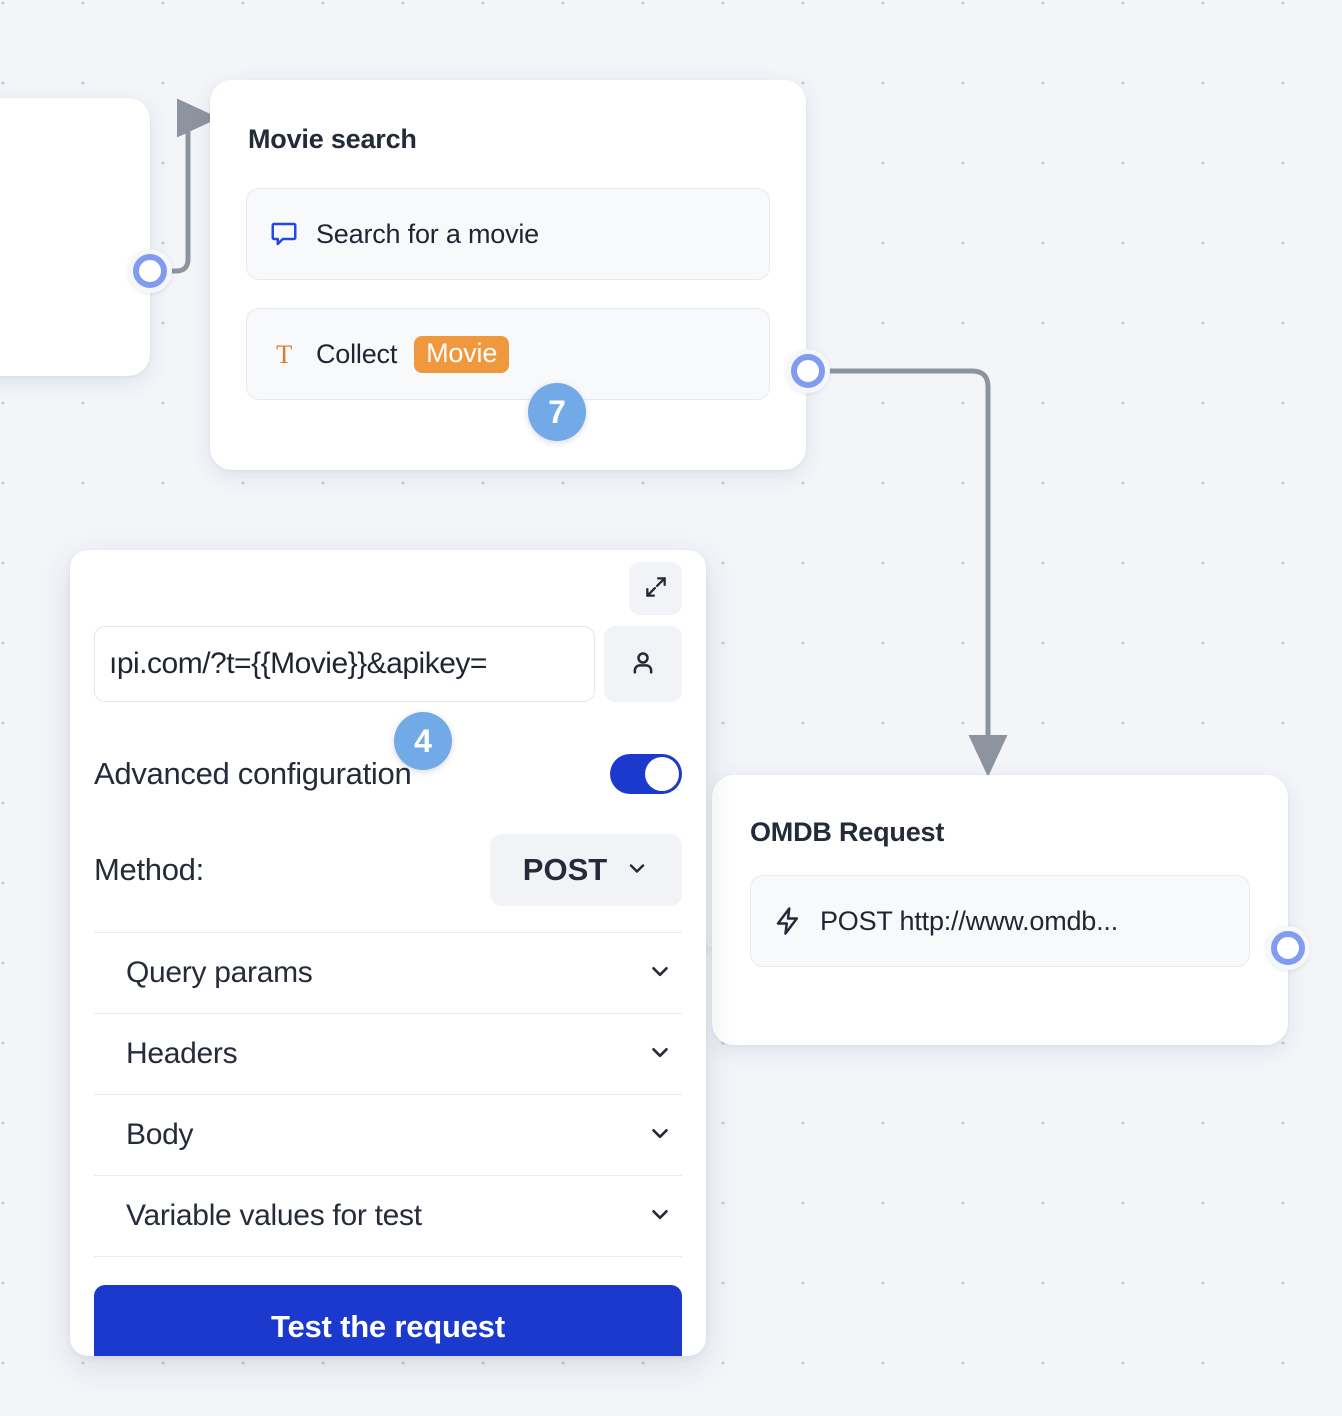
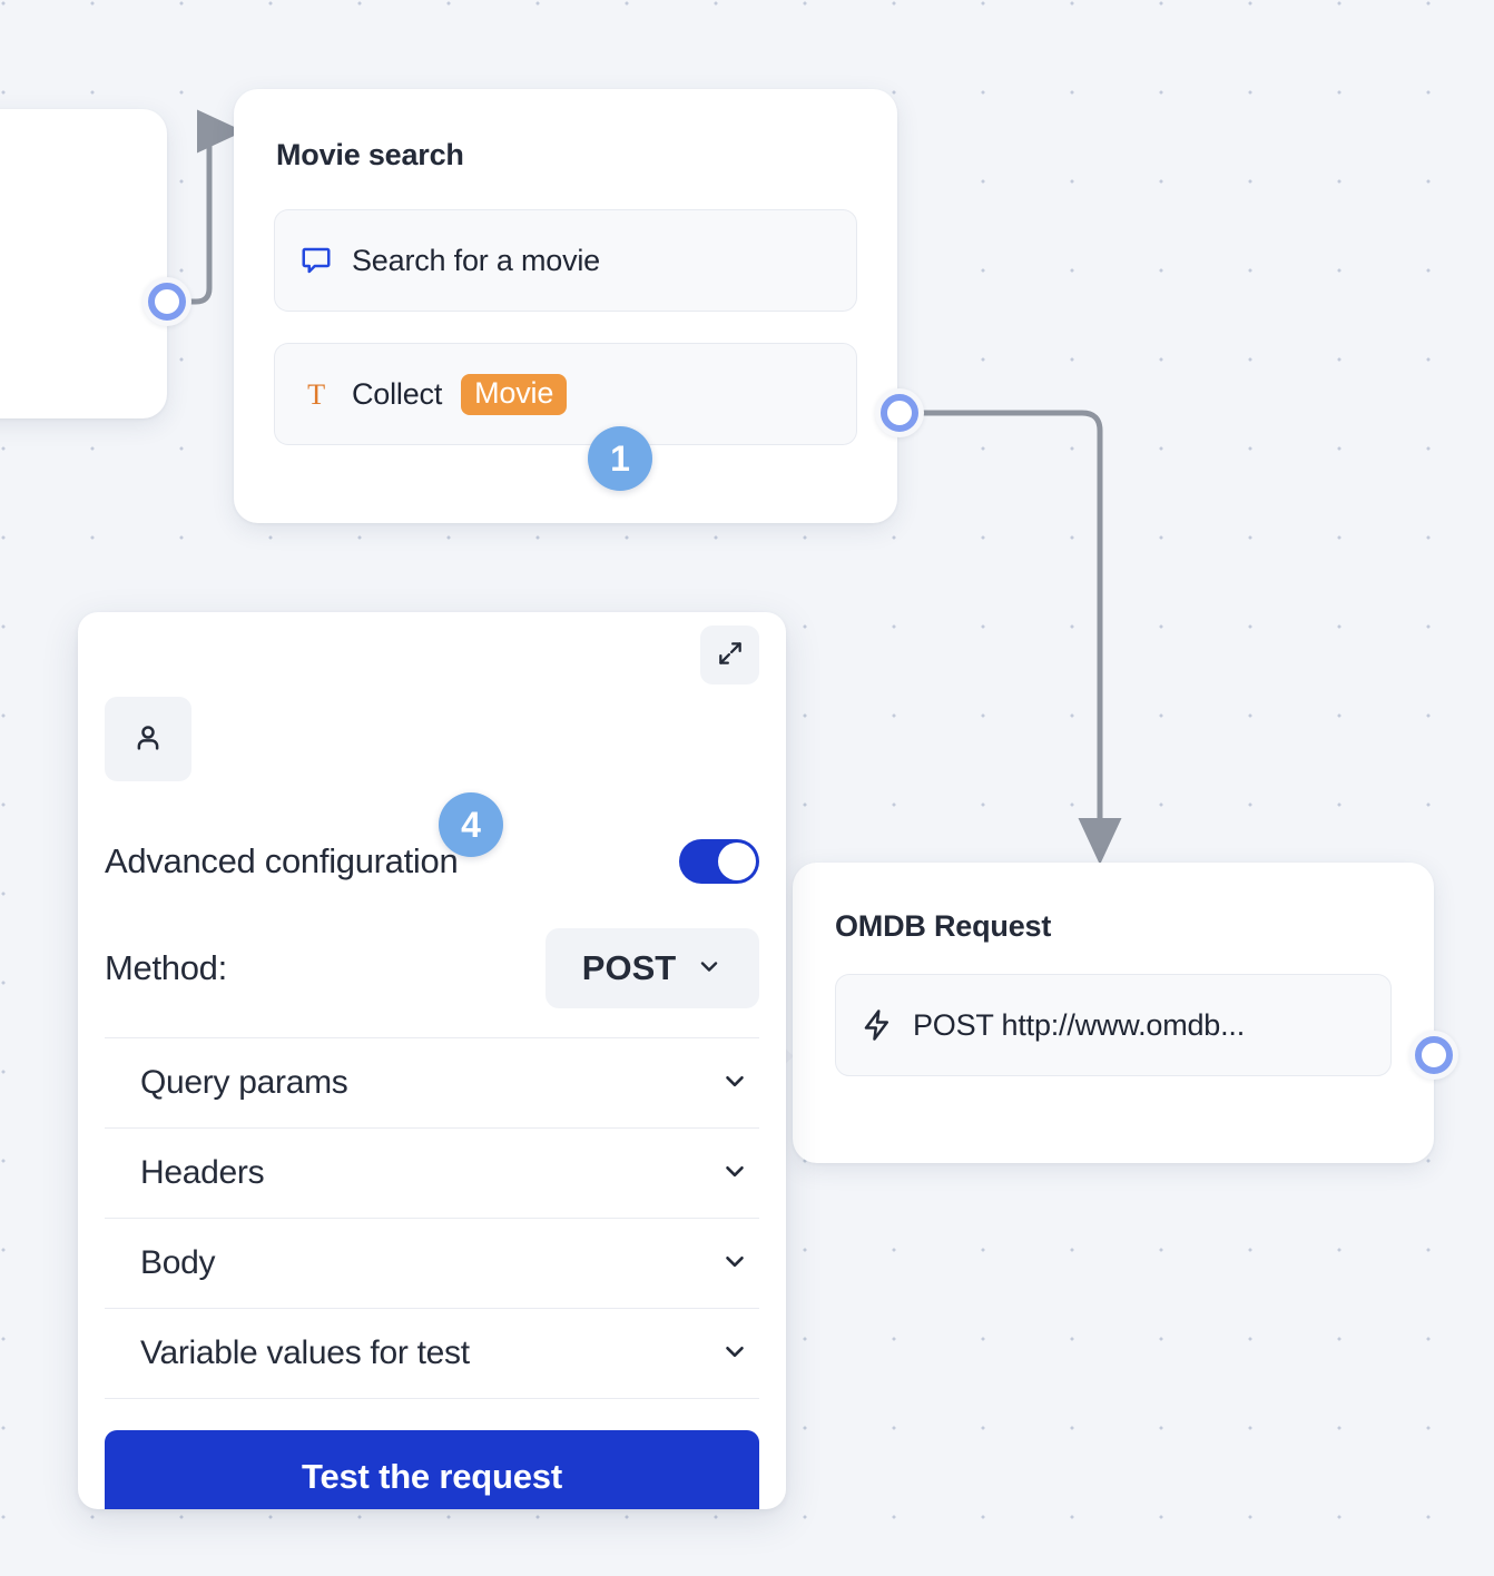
  Movie search
  Search for a movie
  T
  Collect
  Movie
- 7
+ 1
  OMDB Request
  POST http://www.omdb...
- ıpi.com/?t={{Movie}}&apikey=
  4
  Advanced configuration
  Method:
  POST
  Query params
  Headers
  Body
  Variable values for test
  Test the request
